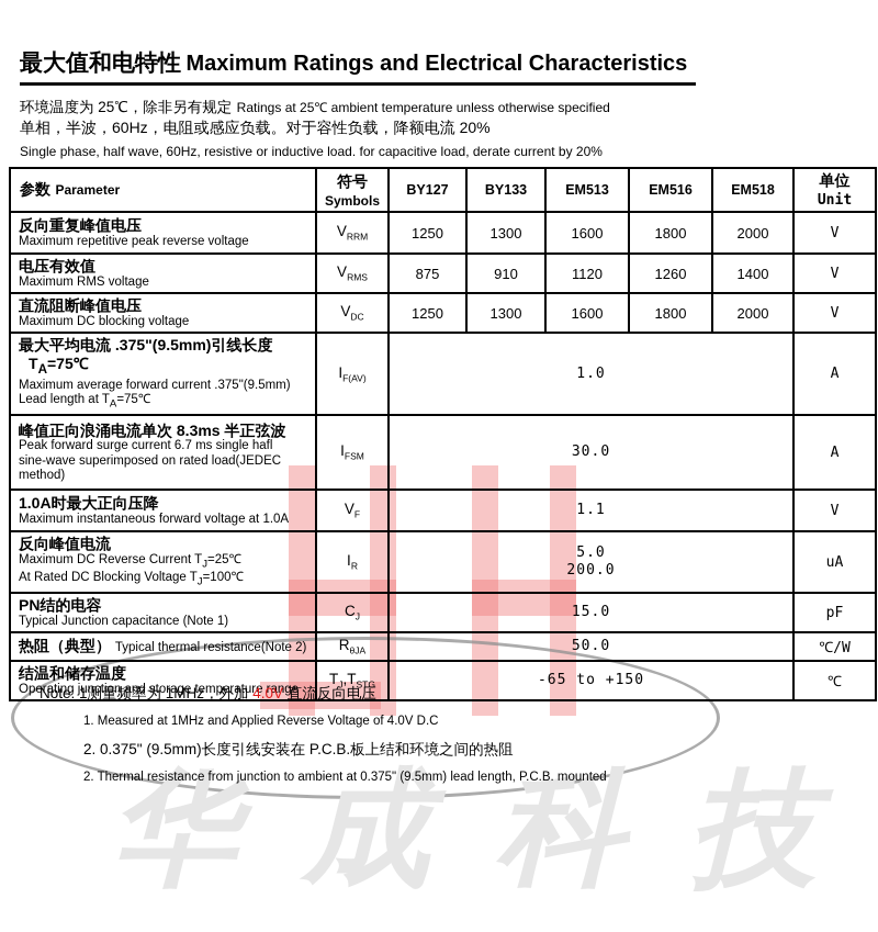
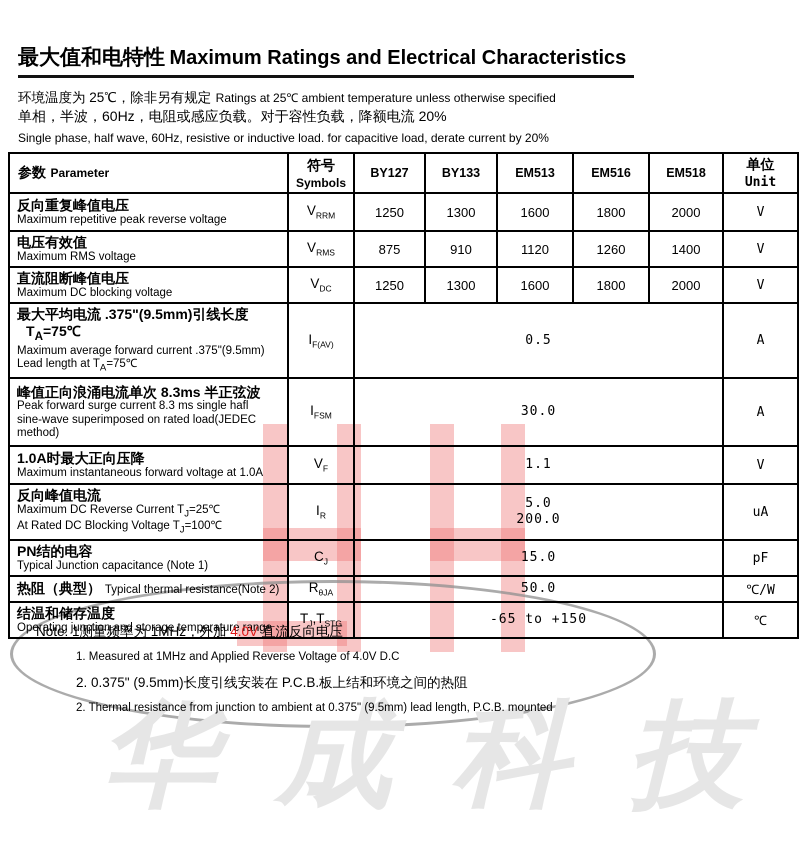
  华 成 科 技
  最大值和电特性 Maximum Ratings and Electrical Characteristics
  环境温度为 25℃，除非另有规定 Ratings at 25℃ ambient temperature unless otherwise specified
  单相，半波，60Hz，电阻或感应负载。对于容性负载，降额电流 20%
  Single phase, half wave, 60Hz, resistive or inductive load. for capacitive load, derate current by 20%
  参数 Parameter	符号 Symbols	BY127	BY133	EM513	EM516	EM518	单位 Unit
  反向重复峰值电压Maximum repetitive peak reverse voltage	VRRM	1250	1300	1600	1800	2000	V
  电压有效值Maximum RMS voltage	VRMS	875	910	1120	1260	1400	V
  直流阻断峰值电压Maximum DC blocking voltage	VDC	1250	1300	1600	1800	2000	V
- 最大平均电流 .375"(9.5mm)引线长度TA=75℃Maximum average forward current .375"(9.5mm)Lead length at TA=75℃	IF(AV)	1.0	A
+ 最大平均电流 .375"(9.5mm)引线长度TA=75℃Maximum average forward current .375"(9.5mm)Lead length at TA=75℃	IF(AV)	0.5	A
- 峰值正向浪涌电流单次 8.3ms 半正弦波Peak forward surge current 6.7 ms single haflsine-wave superimposed on rated load(JEDECmethod)	IFSM	30.0	A
+ 峰值正向浪涌电流单次 8.3ms 半正弦波Peak forward surge current 8.3 ms single haflsine-wave superimposed on rated load(JEDECmethod)	IFSM	30.0	A
  1.0A时最大正向压降Maximum instantaneous forward voltage at 1.0A	VF	1.1	V
  反向峰值电流Maximum DC Reverse Current TJ=25℃At Rated DC Blocking Voltage TJ=100℃	IR	5.0200.0	uA
  PN结的电容Typical Junction capacitance (Note 1)	CJ	15.0	pF
  热阻（典型） Typical thermal resistance(Note 2)	RθJA	50.0	℃/W
  结温和储存温度Operating junction and storage temperature range	TJ,TSTG	-65 to +150	℃
  Note: 1测量频率为 1MHz，外加 4.0V 直流反向电压
  1. Measured at 1MHz and Applied Reverse Voltage of 4.0V D.C
  2. 0.375" (9.5mm)长度引线安装在 P.C.B.板上结和环境之间的热阻
  2. Thermal resistance from junction to ambient at 0.375" (9.5mm) lead length, P.C.B. mounted
